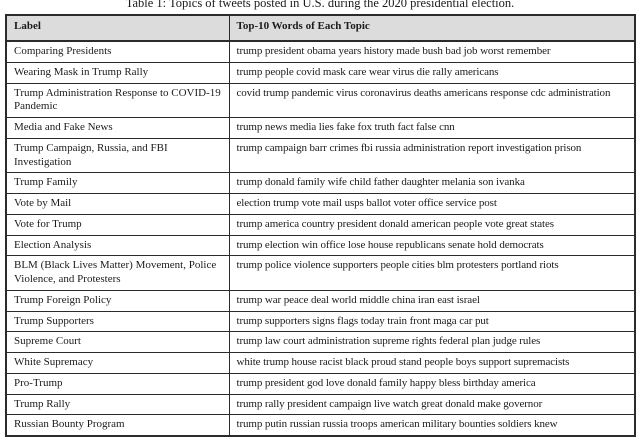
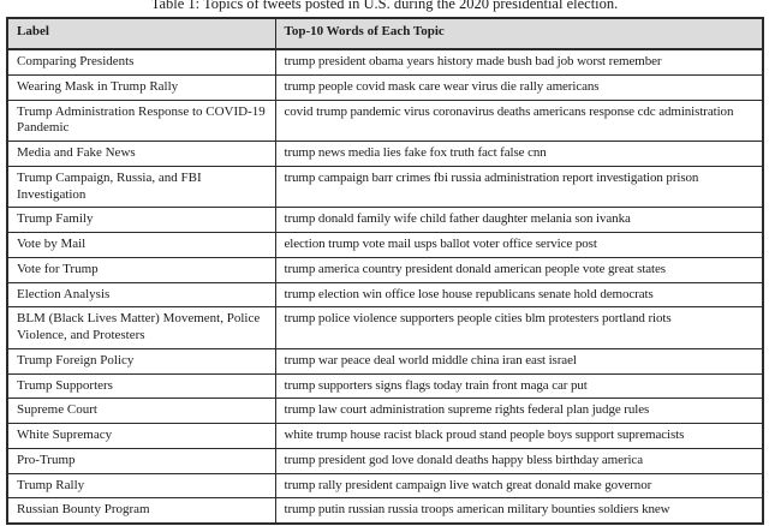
  Table 1: Topics of tweets posted in U.S. during the 2020 presidential election.
  Label	Top-10 Words of Each Topic
  Comparing Presidents	trump president obama years history made bush bad job worst remember
  Wearing Mask in Trump Rally	trump people covid mask care wear virus die rally americans
  Trump Administration Response to COVID-19 Pandemic	covid trump pandemic virus coronavirus deaths americans response cdc administration
  Media and Fake News	trump news media lies fake fox truth fact false cnn
  Trump Campaign, Russia, and FBI Investigation	trump campaign barr crimes fbi russia administration report investigation prison
  Trump Family	trump donald family wife child father daughter melania son ivanka
  Vote by Mail	election trump vote mail usps ballot voter office service post
  Vote for Trump	trump america country president donald american people vote great states
  Election Analysis	trump election win office lose house republicans senate hold democrats
  BLM (Black Lives Matter) Movement, Police Violence, and Protesters	trump police violence supporters people cities blm protesters portland riots
  Trump Foreign Policy	trump war peace deal world middle china iran east israel
  Trump Supporters	trump supporters signs flags today train front maga car put
  Supreme Court	trump law court administration supreme rights federal plan judge rules
  White Supremacy	white trump house racist black proud stand people boys support supremacists
- Pro-Trump	trump president god love donald family happy bless birthday america
+ Pro-Trump	trump president god love donald deaths happy bless birthday america
  Trump Rally	trump rally president campaign live watch great donald make governor
  Russian Bounty Program	trump putin russian russia troops american military bounties soldiers knew
